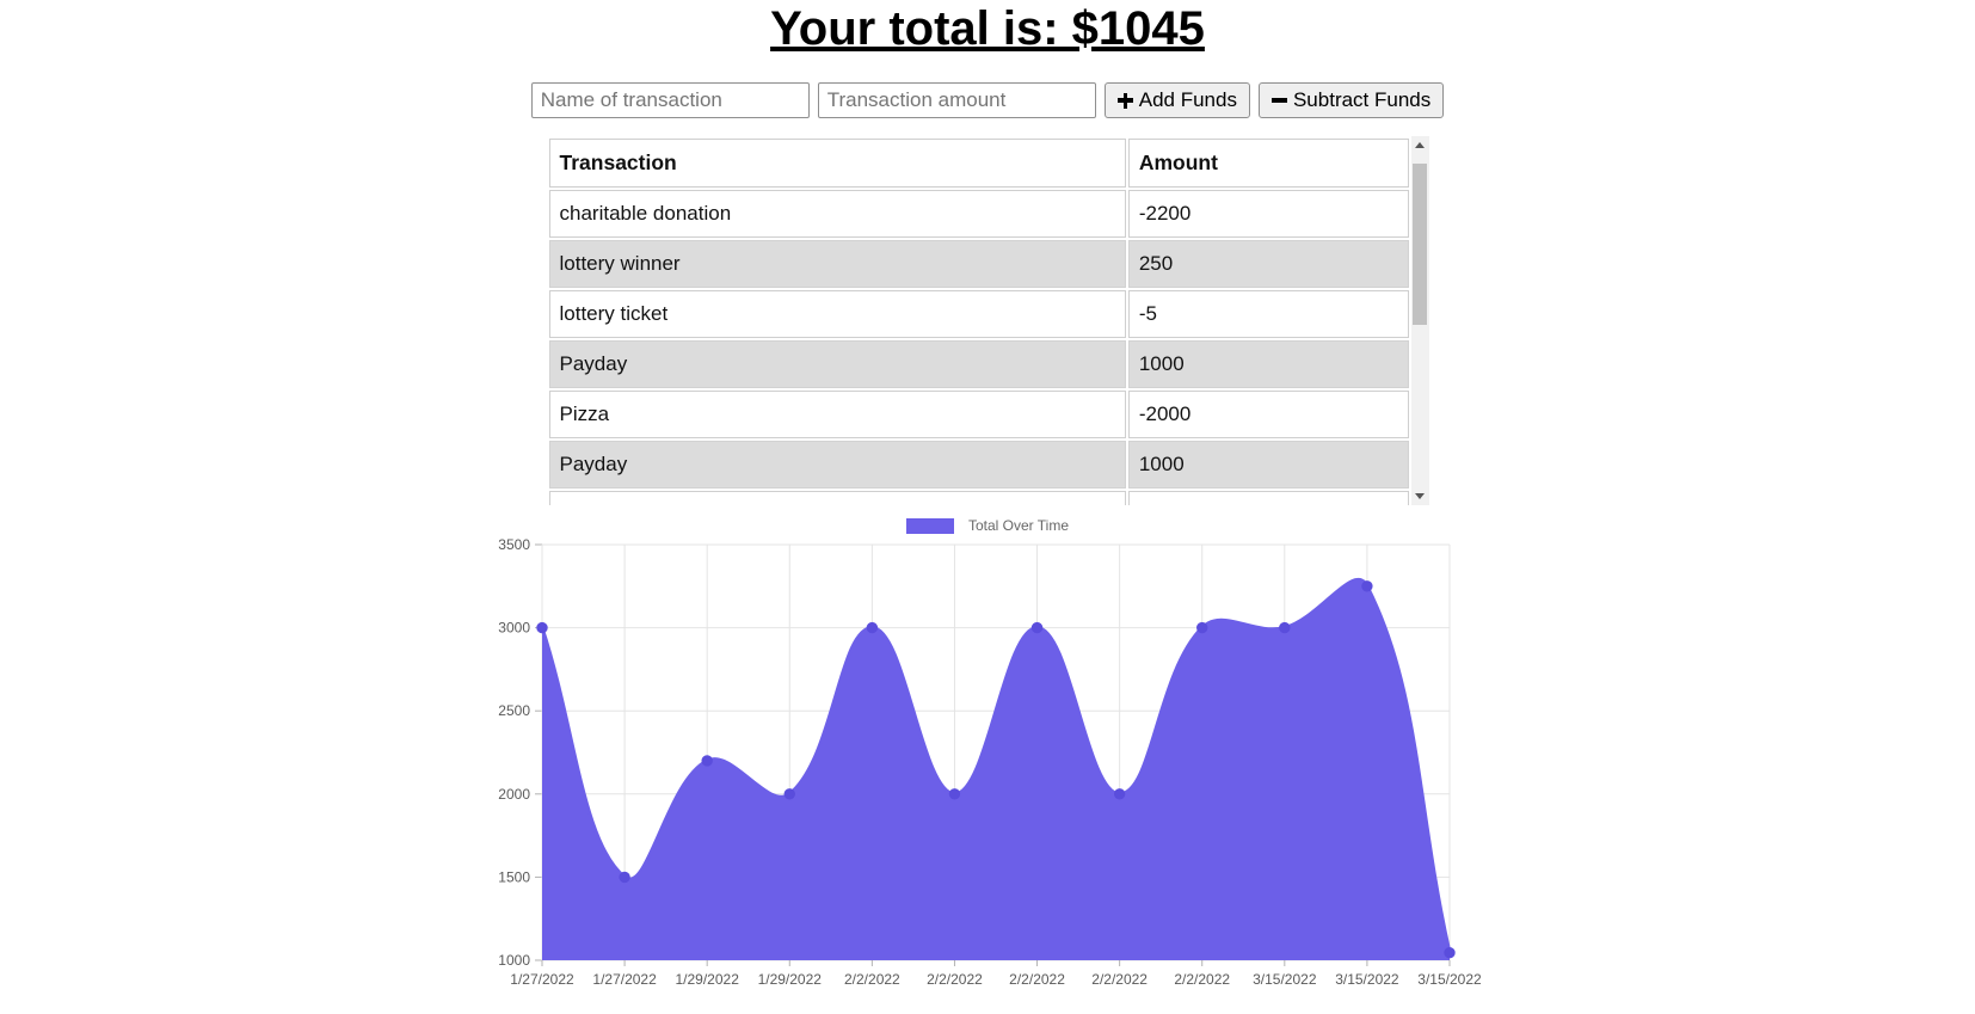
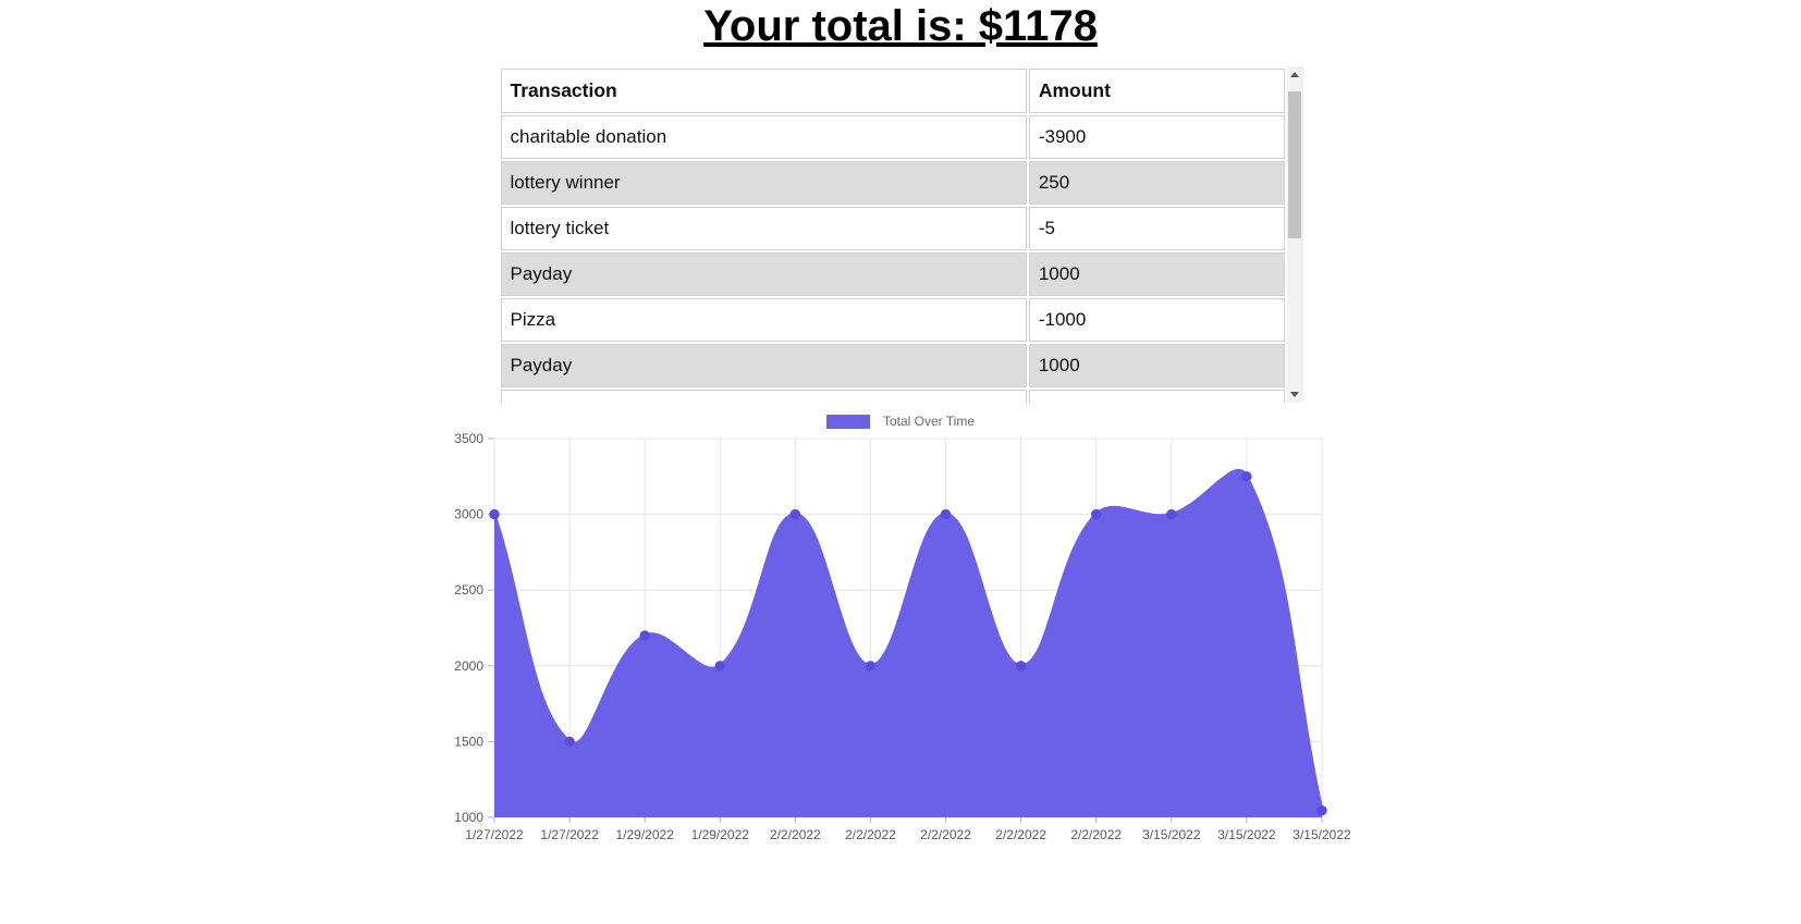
- Your total is: $1045
+ Your total is: $1178
- Name of transaction
- Transaction amount
- Add Funds
- Subtract Funds
  Transaction	Amount
- charitable donation	-2200
+ charitable donation	-3900
  lottery winner	250
  lottery ticket	-5
  Payday	1000
- Pizza	-2000
+ Pizza	-1000
  Payday	1000
  Total Over Time
  1000
  1500
  2000
  2500
  3000
  3500
  1/27/2022
  1/27/2022
  1/29/2022
  1/29/2022
  2/2/2022
  2/2/2022
  2/2/2022
  2/2/2022
  2/2/2022
  3/15/2022
  3/15/2022
  3/15/2022
